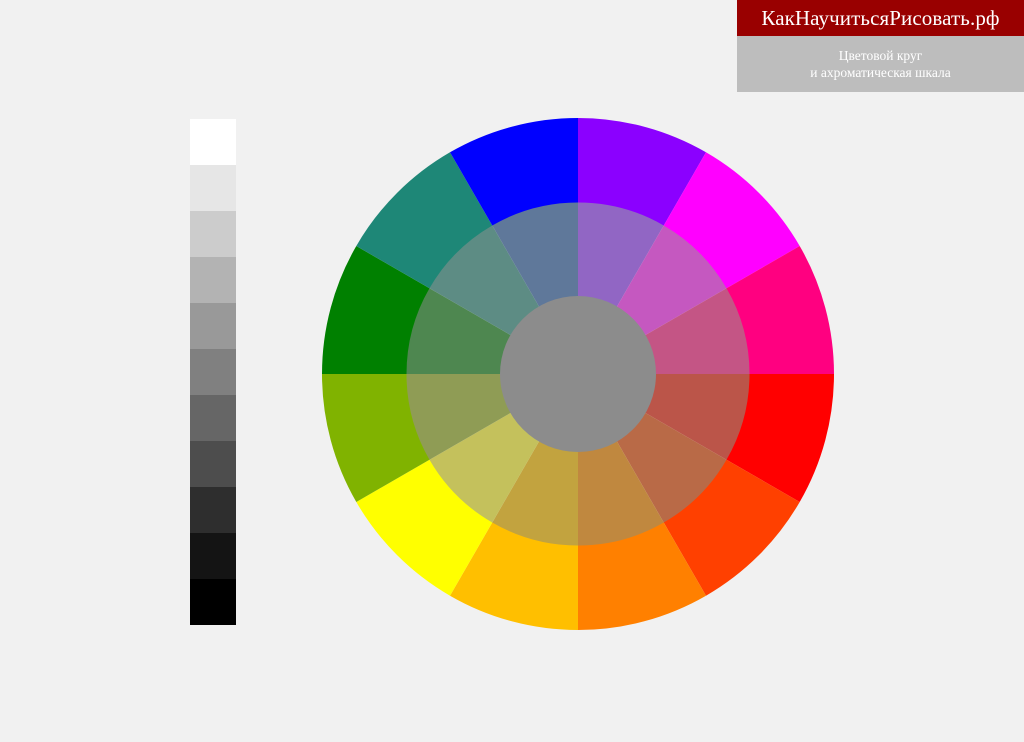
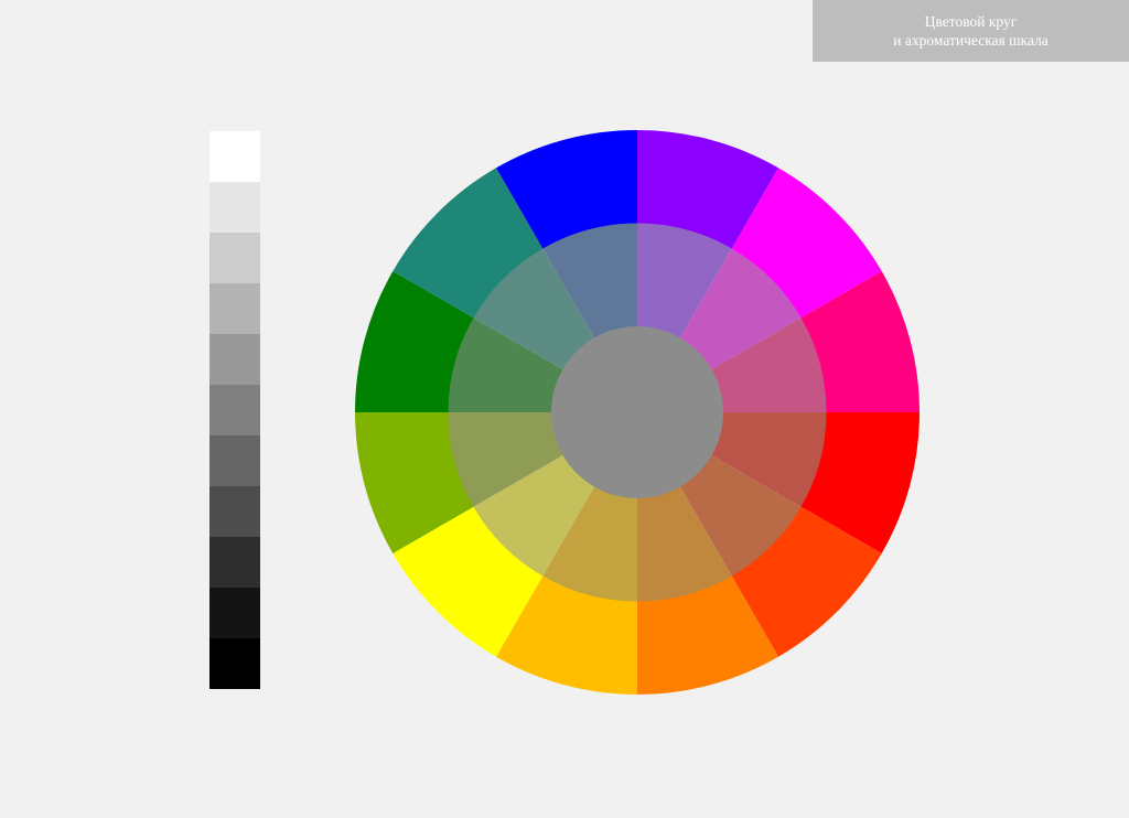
- КакНаучитьсяРисовать.рф
  Цветовой круг
  и ахроматическая шкала
